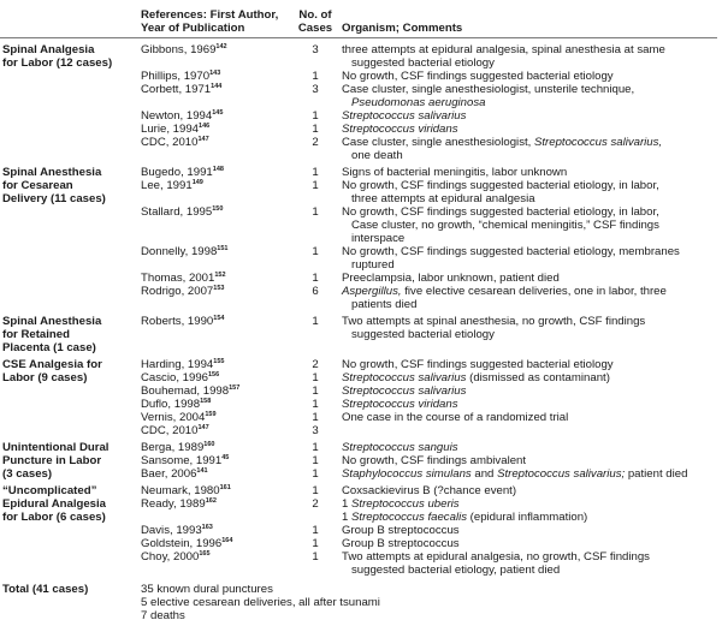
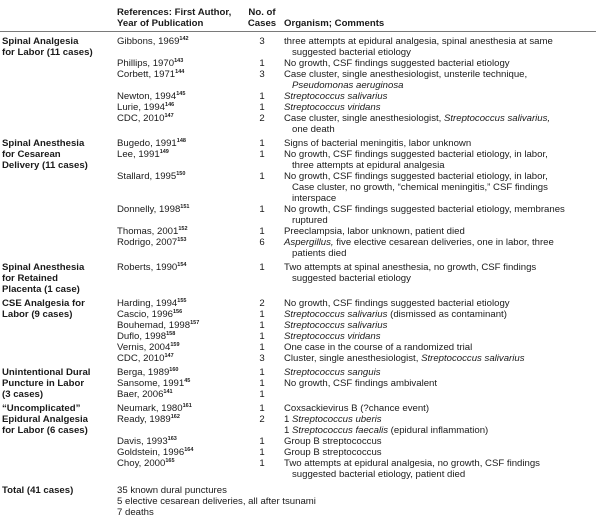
  References: First Author,
  Year of Publication
  No. of
  Cases
  Organism; Comments
  Spinal Analgesia
- for Labor (12 cases)
+ for Labor (11 cases)
  Gibbons, 1969
  3
  three attempts at epidural analgesia, spinal anesthesia at same
  suggested bacterial etiology
  Phillips, 1970
  1
  No growth, CSF findings suggested bacterial etiology
  Corbett, 1971
  3
  Case cluster, single anesthesiologist, unsterile technique,
  Pseudomonas aeruginosa
  Newton, 1994
  1
  Streptococcus salivarius
  Lurie, 1994
  1
  Streptococcus viridans
  CDC, 2010
  2
  Case cluster, single anesthesiologist, Streptococcus salivarius,
  one death
  Spinal Anesthesia
  for Cesarean
  Delivery (11 cases)
  Bugedo, 1991
  1
  Signs of bacterial meningitis, labor unknown
  Lee, 1991
  1
  No growth, CSF findings suggested bacterial etiology, in labor,
  three attempts at epidural analgesia
  Stallard, 1995
  1
  No growth, CSF findings suggested bacterial etiology, in labor,
  Case cluster, no growth, “chemical meningitis,” CSF findings
  interspace
  Donnelly, 1998
  1
  No growth, CSF findings suggested bacterial etiology, membranes
  ruptured
  Thomas, 2001
  1
  Preeclampsia, labor unknown, patient died
  Rodrigo, 2007
  6
  Aspergillus, five elective cesarean deliveries, one in labor, three
  patients died
  Spinal Anesthesia
  for Retained
  Placenta (1 case)
  Roberts, 1990
  1
  Two attempts at spinal anesthesia, no growth, CSF findings
  suggested bacterial etiology
  CSE Analgesia for
  Labor (9 cases)
  Harding, 1994
  2
  No growth, CSF findings suggested bacterial etiology
  Cascio, 1996
  1
  Streptococcus salivarius (dismissed as contaminant)
  Bouhemad, 1998
  1
  Streptococcus salivarius
  Duflo, 1998
  1
  Streptococcus viridans
  Vernis, 2004
  1
  One case in the course of a randomized trial
  CDC, 2010
  3
+ Cluster, single anesthesiologist, Streptococcus salivarius
  Unintentional Dural
  Puncture in Labor
  (3 cases)
  Berga, 1989
  1
  Streptococcus sanguis
  Sansome, 1991
  1
  No growth, CSF findings ambivalent
  Baer, 2006
  1
- Staphylococcus simulans and Streptococcus salivarius; patient died
  “Uncomplicated”
  Epidural Analgesia
  for Labor (6 cases)
  Neumark, 1980
  1
  Coxsackievirus B (?chance event)
  Ready, 1989
  2
  1 Streptococcus uberis
  1 Streptococcus faecalis (epidural inflammation)
  Davis, 1993
  1
  Group B streptococcus
  Goldstein, 1996
  1
  Group B streptococcus
  Choy, 2000
  1
  Two attempts at epidural analgesia, no growth, CSF findings
  suggested bacterial etiology, patient died
  Total (41 cases)
  35 known dural punctures
  5 elective cesarean deliveries, all after tsunami
  7 deaths
